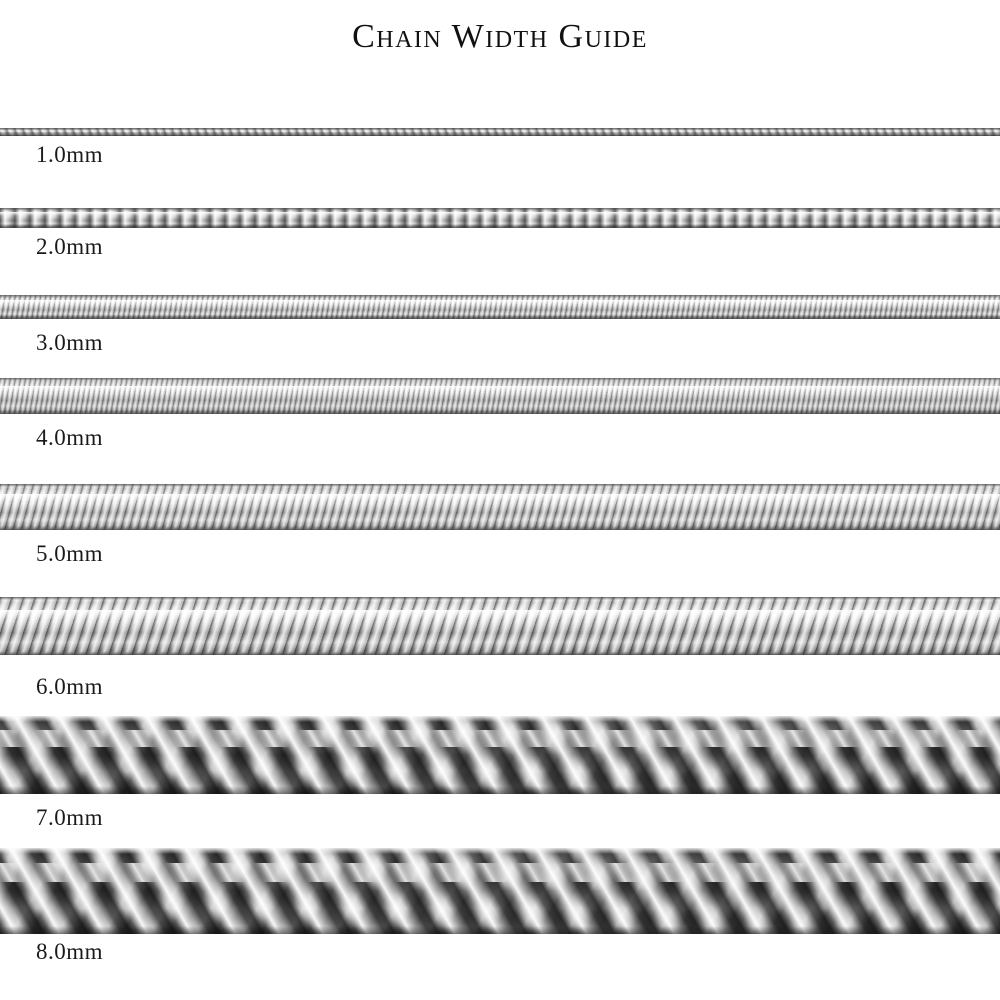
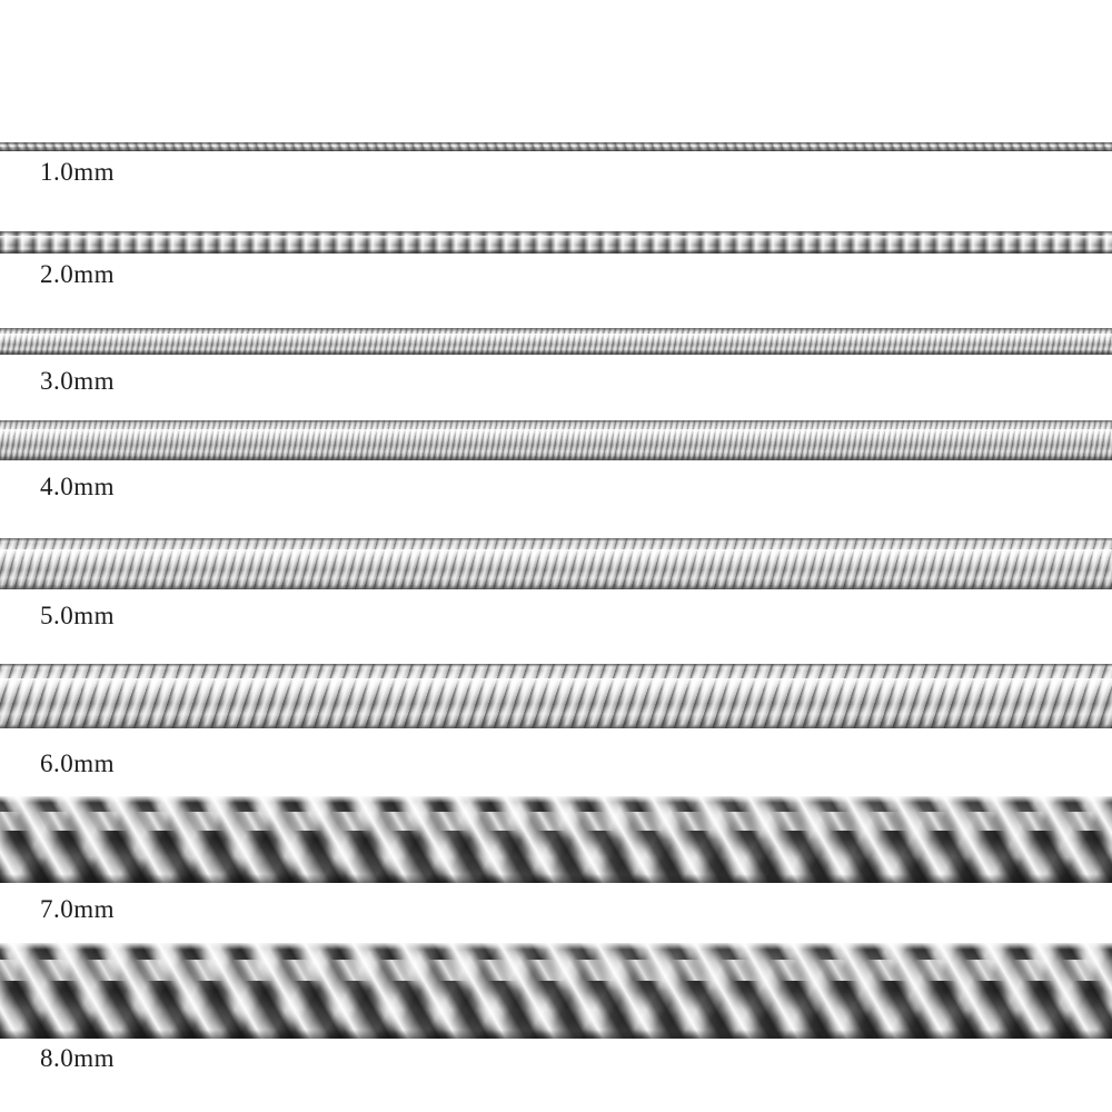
- Chain Width Guide
  1.0mm
  2.0mm
  3.0mm
  4.0mm
  5.0mm
  6.0mm
  7.0mm
  8.0mm
